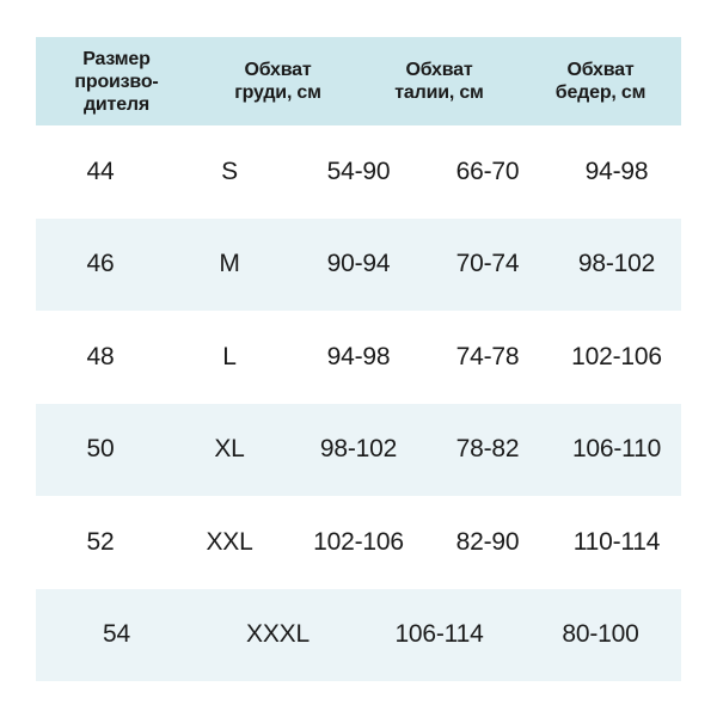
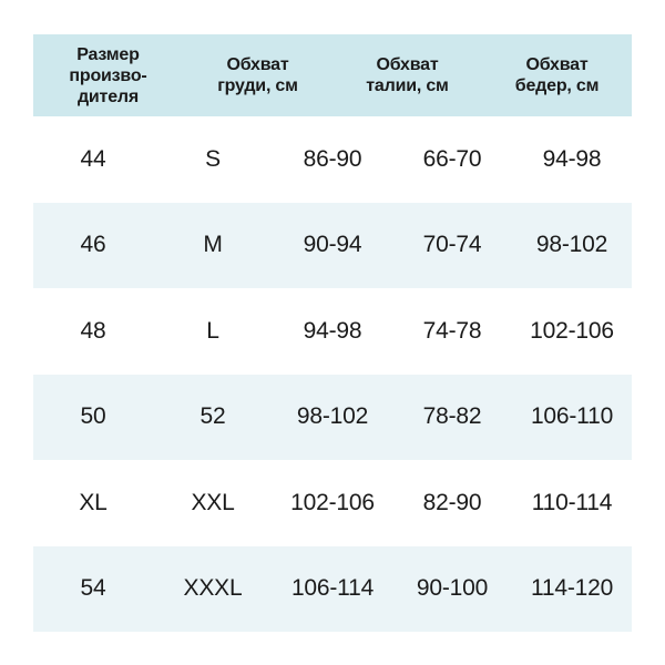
  Размер
  произво-
  дителя
  Обхват
  груди, см
  Обхват
  талии, см
  Обхват
  бедер, см
  44
  S
- 54-90
+ 86-90
  66-70
  94-98
  46
  M
  90-94
  70-74
  98-102
  48
  L
  94-98
  74-78
  102-106
  50
- XL
+ 52
  98-102
  78-82
  106-110
- 52
+ XL
  XXL
  102-106
  82-90
  110-114
  54
  XXXL
  106-114
- 80-100
+ 90-100
+ 114-120
